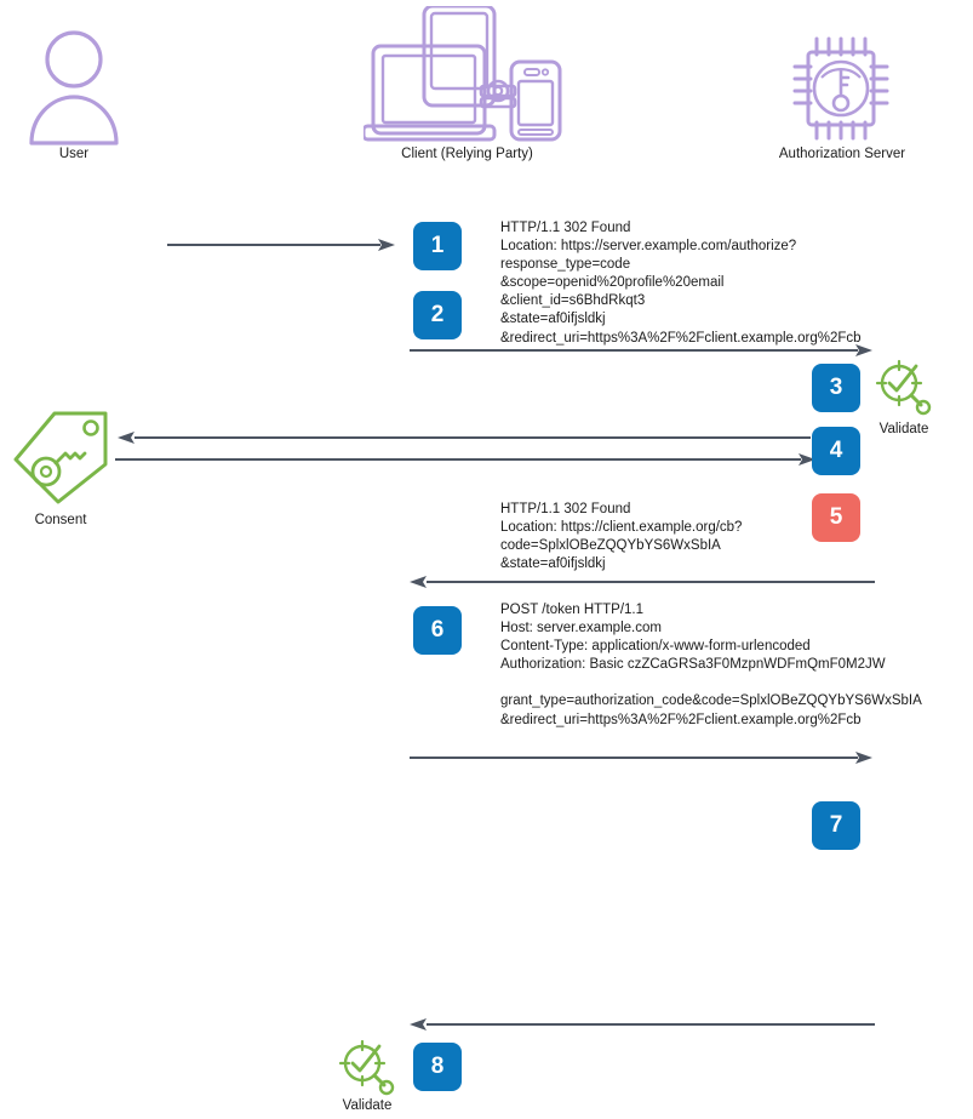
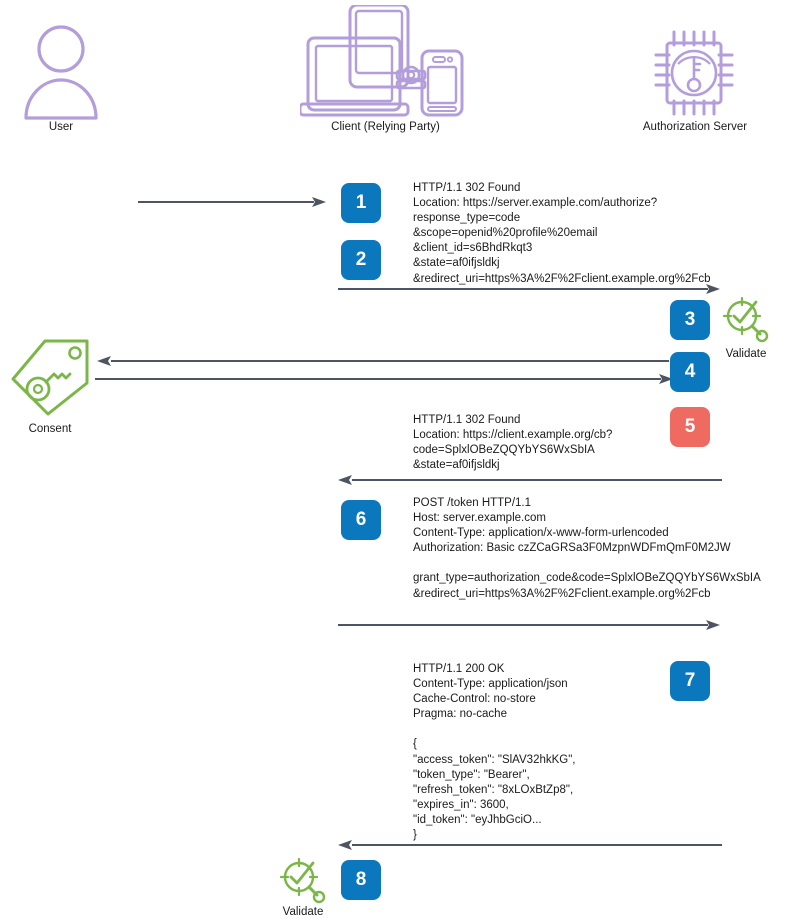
  User
  Client (Relying Party)
  Authorization Server
  1
  2
  HTTP/1.1 302 Found
  Location: https://server.example.com/authorize?
  response_type=code
  &scope=openid%20profile%20email
  &client_id=s6BhdRkqt3
  &state=af0ifjsldkj
  &redirect_uri=https%3A%2F%2Fclient.example.org%2Fcb
  3
  Validate
  Consent
  4
  HTTP/1.1 302 Found
  Location: https://client.example.org/cb?
  code=SplxlOBeZQQYbYS6WxSbIA
  &state=af0ifjsldkj
  5
  6
  POST /token HTTP/1.1
  Host: server.example.com
  Content-Type: application/x-www-form-urlencoded
  Authorization: Basic czZCaGRSa3F0MzpnWDFmQmF0M2JW
  grant_type=authorization_code&code=SplxlOBeZQQYbYS6WxSbIA
  &redirect_uri=https%3A%2F%2Fclient.example.org%2Fcb
+ HTTP/1.1 200 OK
+ Content-Type: application/json
+ Cache-Control: no-store
+ Pragma: no-cache
+ {
+ "access_token": "SlAV32hkKG",
+ "token_type": "Bearer",
+ "refresh_token": "8xLOxBtZp8",
+ "expires_in": 3600,
+ "id_token": "eyJhbGciO...
+ }
  7
  Validate
  8
